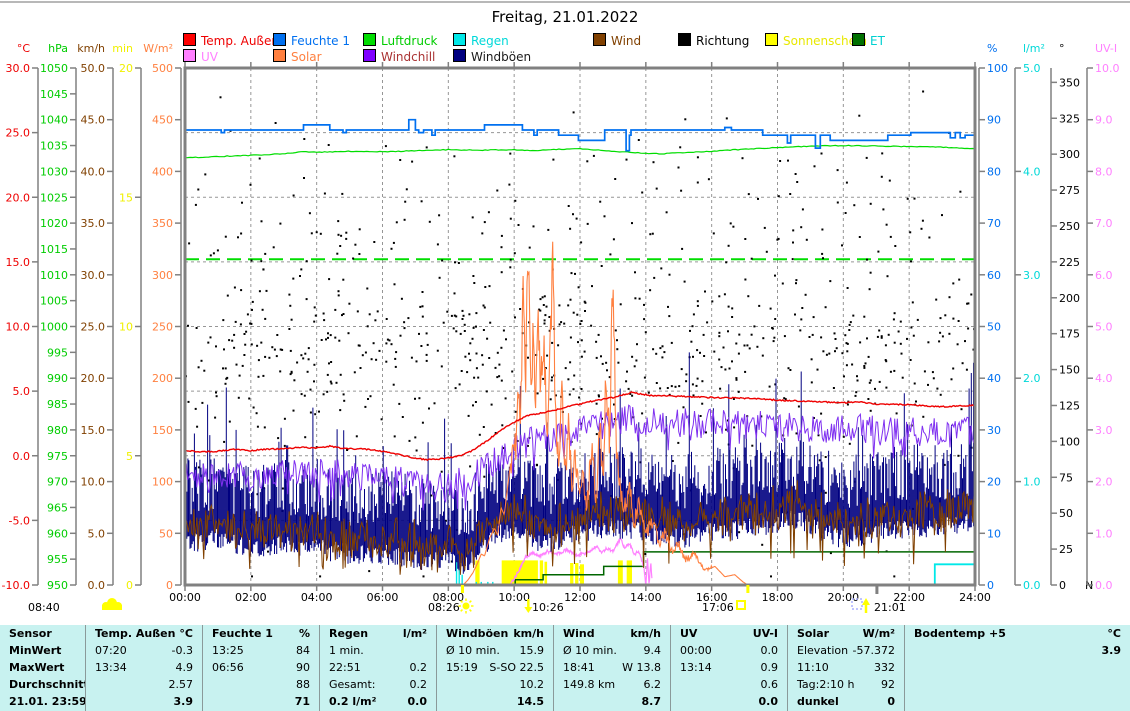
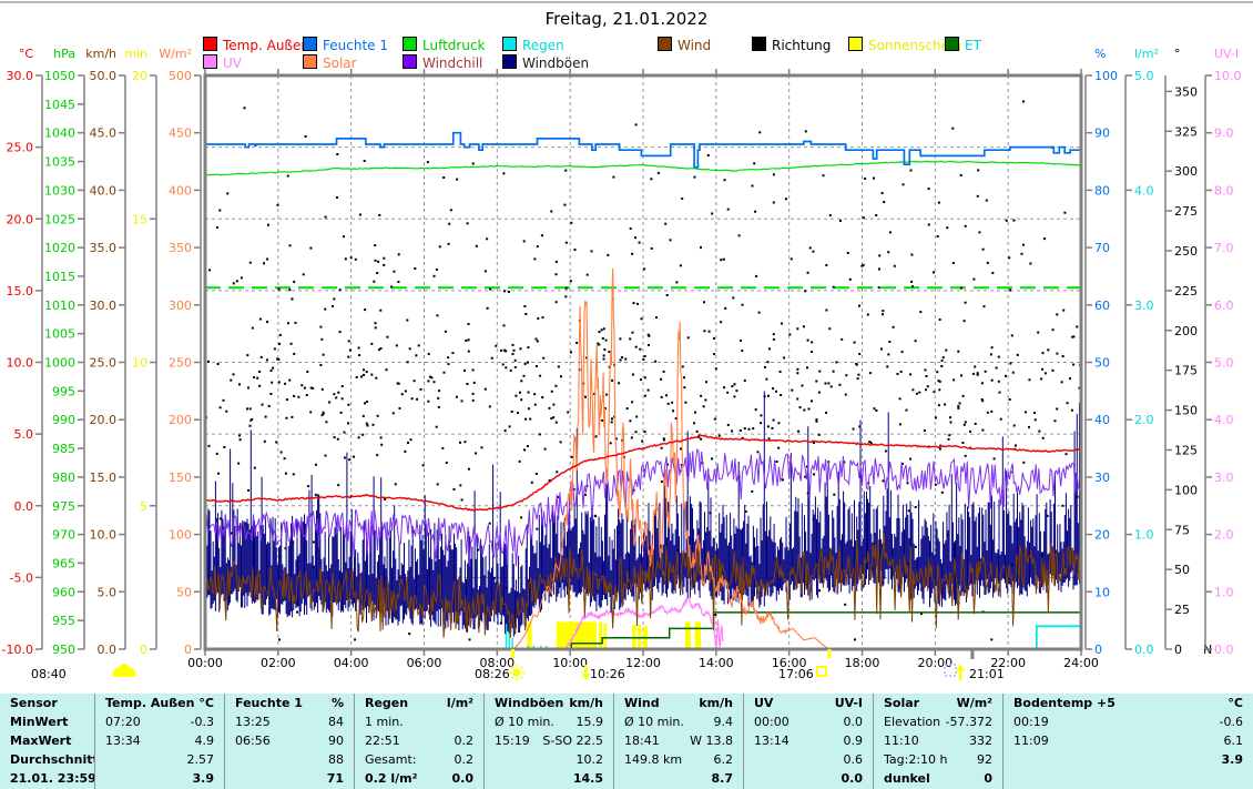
  Freitag, 21.01.2022
  -10.0
  -5.0
  0.0
  5.0
  10.0
  15.0
  20.0
  25.0
  30.0
  °C
  950
  955
  960
  965
  970
  975
  980
  985
  990
  995
  1000
  1005
  1010
  1015
  1020
  1025
  1030
  1035
  1040
  1045
  1050
  hPa
  0.0
  5.0
  10.0
  15.0
  20.0
  25.0
  30.0
  35.0
  40.0
  45.0
  50.0
  km/h
  0
  5
  10
  15
  20
  min
  0
  50
  100
  150
  200
  250
  300
  350
  400
  450
  500
  W/m²
  0
  10
  20
  30
  40
  50
  60
  70
  80
  90
  100
  %
  0.0
  1.0
  2.0
  3.0
  4.0
  5.0
  l/m²
  0
  25
  50
  75
  100
  125
  150
  175
  200
  225
  250
  275
  300
  325
  350
  °
  0.0
  1.0
  2.0
  3.0
  4.0
  5.0
  6.0
  7.0
  8.0
  9.0
  10.0
  UV-I
  00:00
  02:00
  04:00
  06:00
  08:00
  10:00
  12:00
  14:00
  16:00
  18:00
  20:00
  22:00
  24:00
  08:40
  08:26
  10:26
  17:06
  21:01
  Temp. Auße
  Feuchte 1
  Luftdruck
  Regen
  Wind
  Richtung
  Sonnensch
  ET
  UV
  Solar
  Windchill
  Windböen
  Sensor
  MinWert
  MaxWert
  Durchschnit
  21.01. 23:59
  Temp. Außen
  °C
  07:20
  -0.3
  13:34
  4.9
  2.57
  3.9
  Feuchte 1
  %
  13:25
  84
  06:56
  90
  88
  71
  Regen
  l/m²
  1 min.
  22:51
  0.2
  Gesamt:
  0.2
  0.2 l/m²
  0.0
  Windböen
  km/h
  Ø 10 min.
  15.9
  15:19
  S-SO 22.5
  10.2
  14.5
  Wind
  km/h
  Ø 10 min.
  9.4
  18:41
  W 13.8
  149.8 km
  6.2
  8.7
  UV
  UV-I
  00:00
  0.0
  13:14
  0.9
  0.6
  0.0
  Solar
  W/m²
  Elevation
  -57.372
  11:10
  332
  Tag:2:10 h
  92
  dunkel
  0
  Bodentemp +5
  °C
+ 00:19
+ -0.6
+ 11:09
+ 6.1
  3.9
